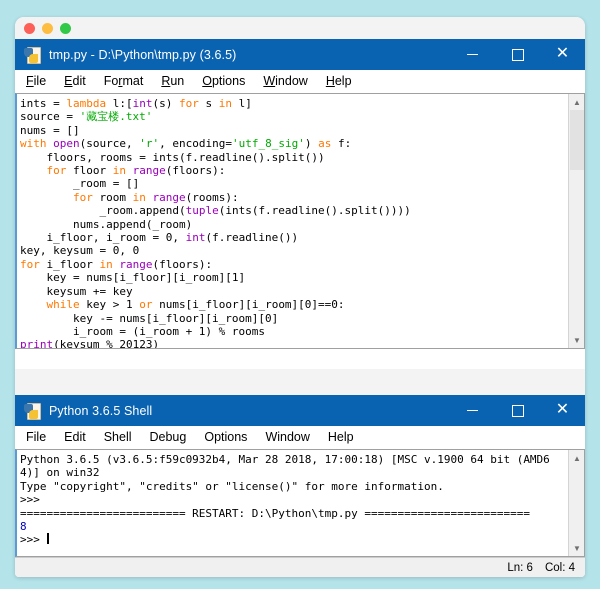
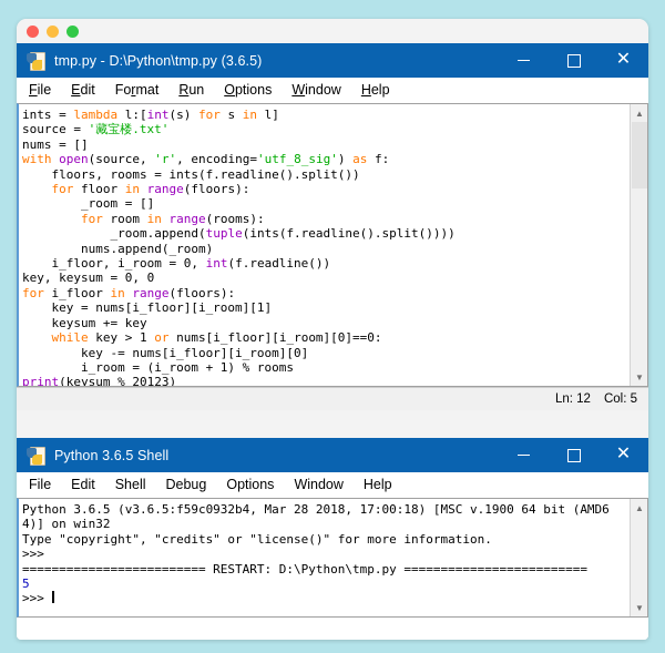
  tmp.py - D:\Python\tmp.py (3.6.5)
  ✕
  File
  Edit
  Format
  Run
  Options
  Window
  Help
  ints = lambda l:[int(s) for s in l]
  source = '藏宝楼.txt'
  nums = []
  with open(source, 'r', encoding='utf_8_sig') as f:
  floors, rooms = ints(f.readline().split())
  for floor in range(floors):
  _room = []
  for room in range(rooms):
  _room.append(tuple(ints(f.readline().split())))
  nums.append(_room)
  i_floor, i_room = 0, int(f.readline())
  key, keysum = 0, 0
  for i_floor in range(floors):
  key = nums[i_floor][i_room][1]
  keysum += key
  while key > 1 or nums[i_floor][i_room][0]==0:
  key -= nums[i_floor][i_room][0]
  i_room = (i_room + 1) % rooms
  print(keysum % 20123)
  ▲
  ▼
+ Ln: 12
+ Col: 5
  Python 3.6.5 Shell
  ✕
  File
  Edit
  Shell
  Debug
  Options
  Window
  Help
  Python 3.6.5 (v3.6.5:f59c0932b4, Mar 28 2018, 17:00:18) [MSC v.1900 64 bit (AMD6
  4)] on win32
  Type "copyright", "credits" or "license()" for more information.
  >>>
  ========================= RESTART: D:\Python\tmp.py =========================
- 8
+ 5
  >>>
  ▲
  ▼
- Ln: 6
- Col: 4
